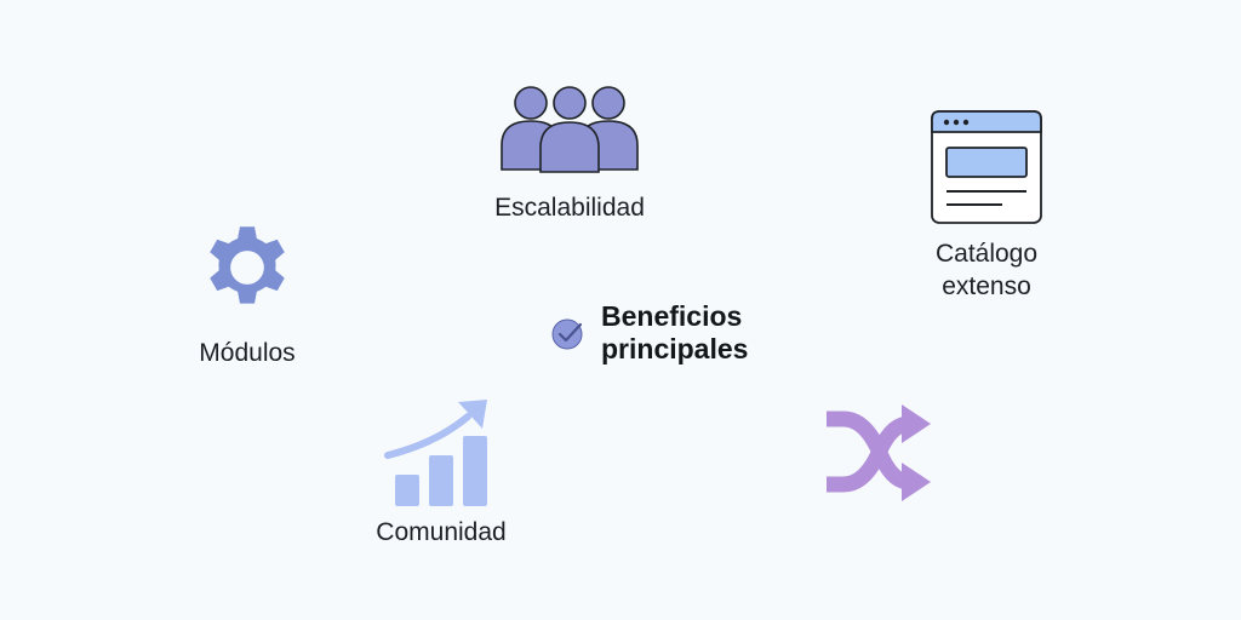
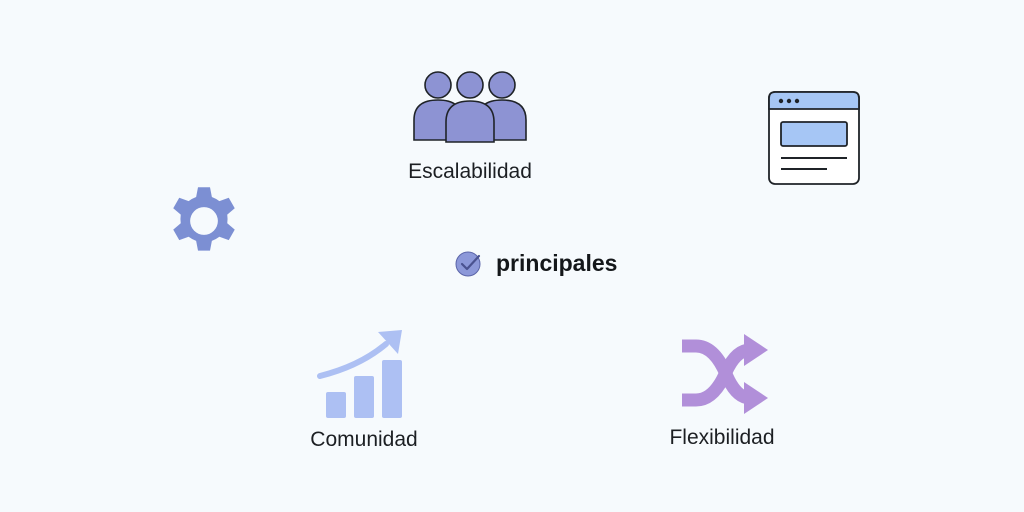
  Escalabilidad
- Catálogo
- extenso
- Módulos
- Beneficios
  principales
  Comunidad
+ Flexibilidad
